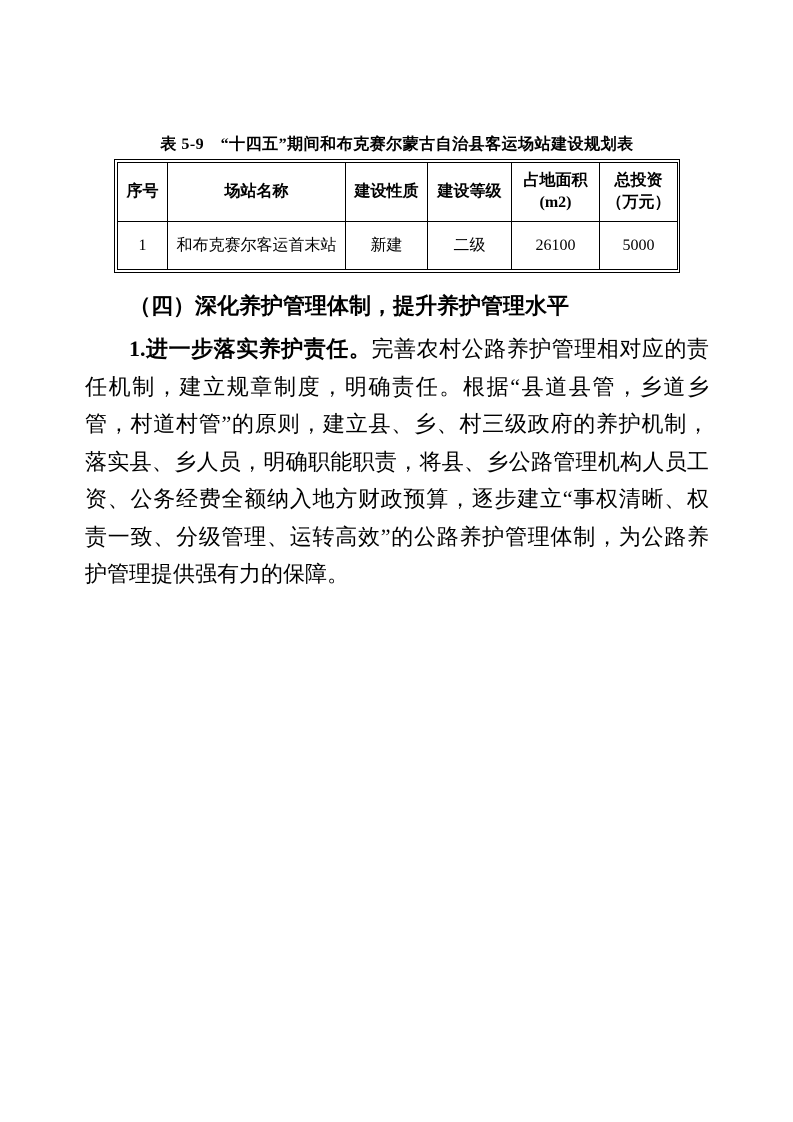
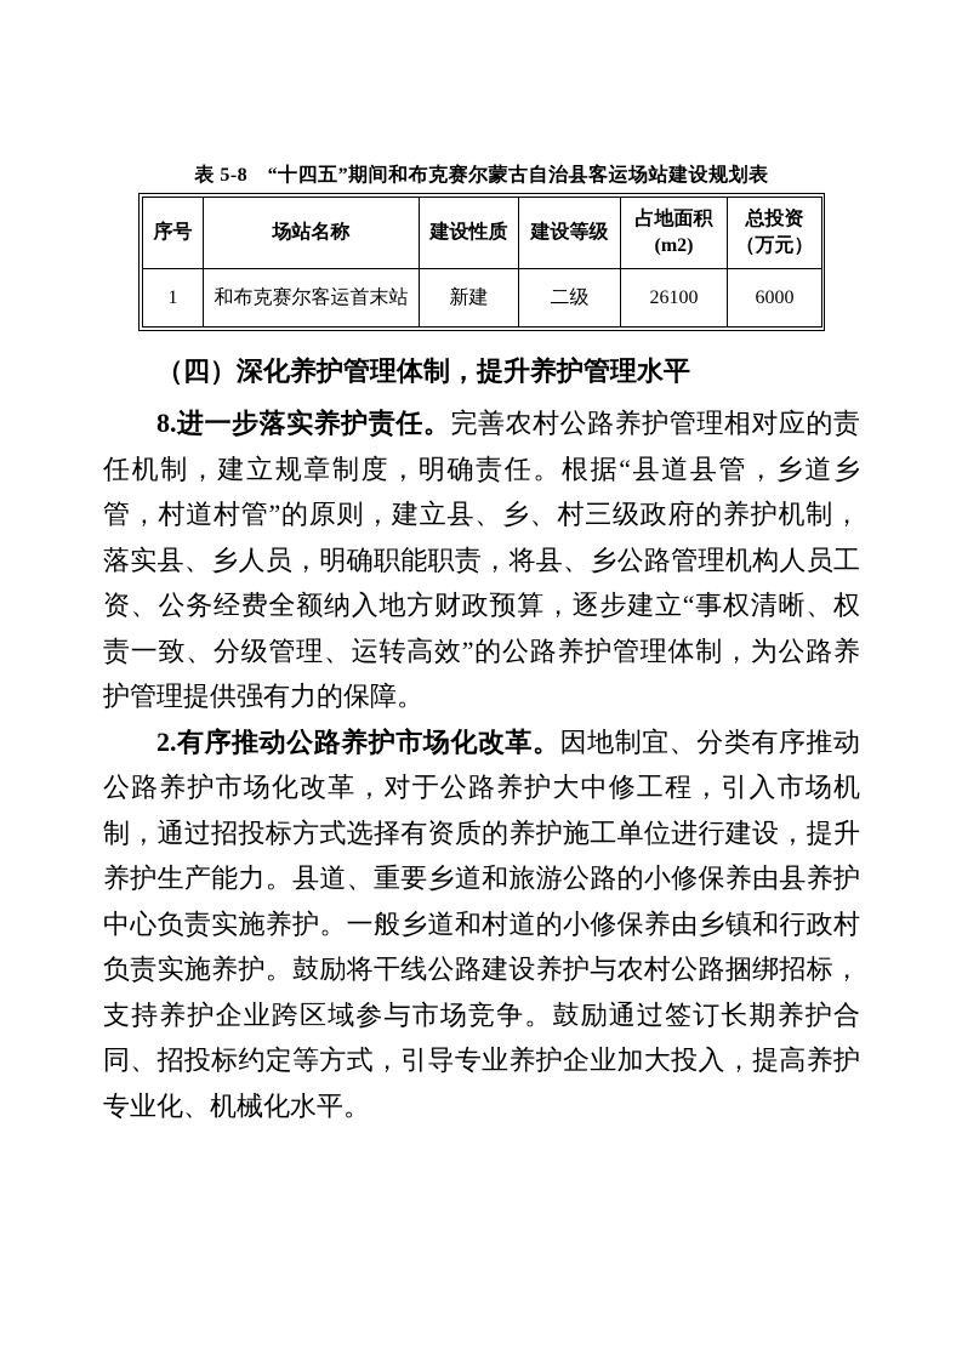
- 表 5-9 “十四五”期间和布克赛尔蒙古自治县客运场站建设规划表
+ 表 5-8 “十四五”期间和布克赛尔蒙古自治县客运场站建设规划表
  序号	场站名称	建设性质	建设等级	占地面积 (m2)	总投资 （万元）
- 1	和布克赛尔客运首末站	新建	二级	26100	5000
+ 1	和布克赛尔客运首末站	新建	二级	26100	6000
  （四）深化养护管理体制，提升养护管理水平
- 1.进一步落实养护责任。完善农村公路养护管理相对应的责任机制，建立规章制度，明确责任。根据“县道县管，乡道乡管，村道村管”的原则，建立县、乡、村三级政府的养护机制，落实县、乡人员，明确职能职责，将县、乡公路管理机构人员工资、公务经费全额纳入地方财政预算，逐步建立“事权清晰、权责一致、分级管理、运转高效”的公路养护管理体制，为公路养护管理提供强有力的保障。
+ 8.进一步落实养护责任。完善农村公路养护管理相对应的责任机制，建立规章制度，明确责任。根据“县道县管，乡道乡管，村道村管”的原则，建立县、乡、村三级政府的养护机制，落实县、乡人员，明确职能职责，将县、乡公路管理机构人员工资、公务经费全额纳入地方财政预算，逐步建立“事权清晰、权责一致、分级管理、运转高效”的公路养护管理体制，为公路养护管理提供强有力的保障。
+ 2.有序推动公路养护市场化改革。因地制宜、分类有序推动公路养护市场化改革，对于公路养护大中修工程，引入市场机制，通过招投标方式选择有资质的养护施工单位进行建设，提升养护生产能力。县道、重要乡道和旅游公路的小修保养由县养护中心负责实施养护。一般乡道和村道的小修保养由乡镇和行政村负责实施养护。鼓励将干线公路建设养护与农村公路捆绑招标，支持养护企业跨区域参与市场竞争。鼓励通过签订长期养护合同、招投标约定等方式，引导专业养护企业加大投入，提高养护专业化、机械化水平。
